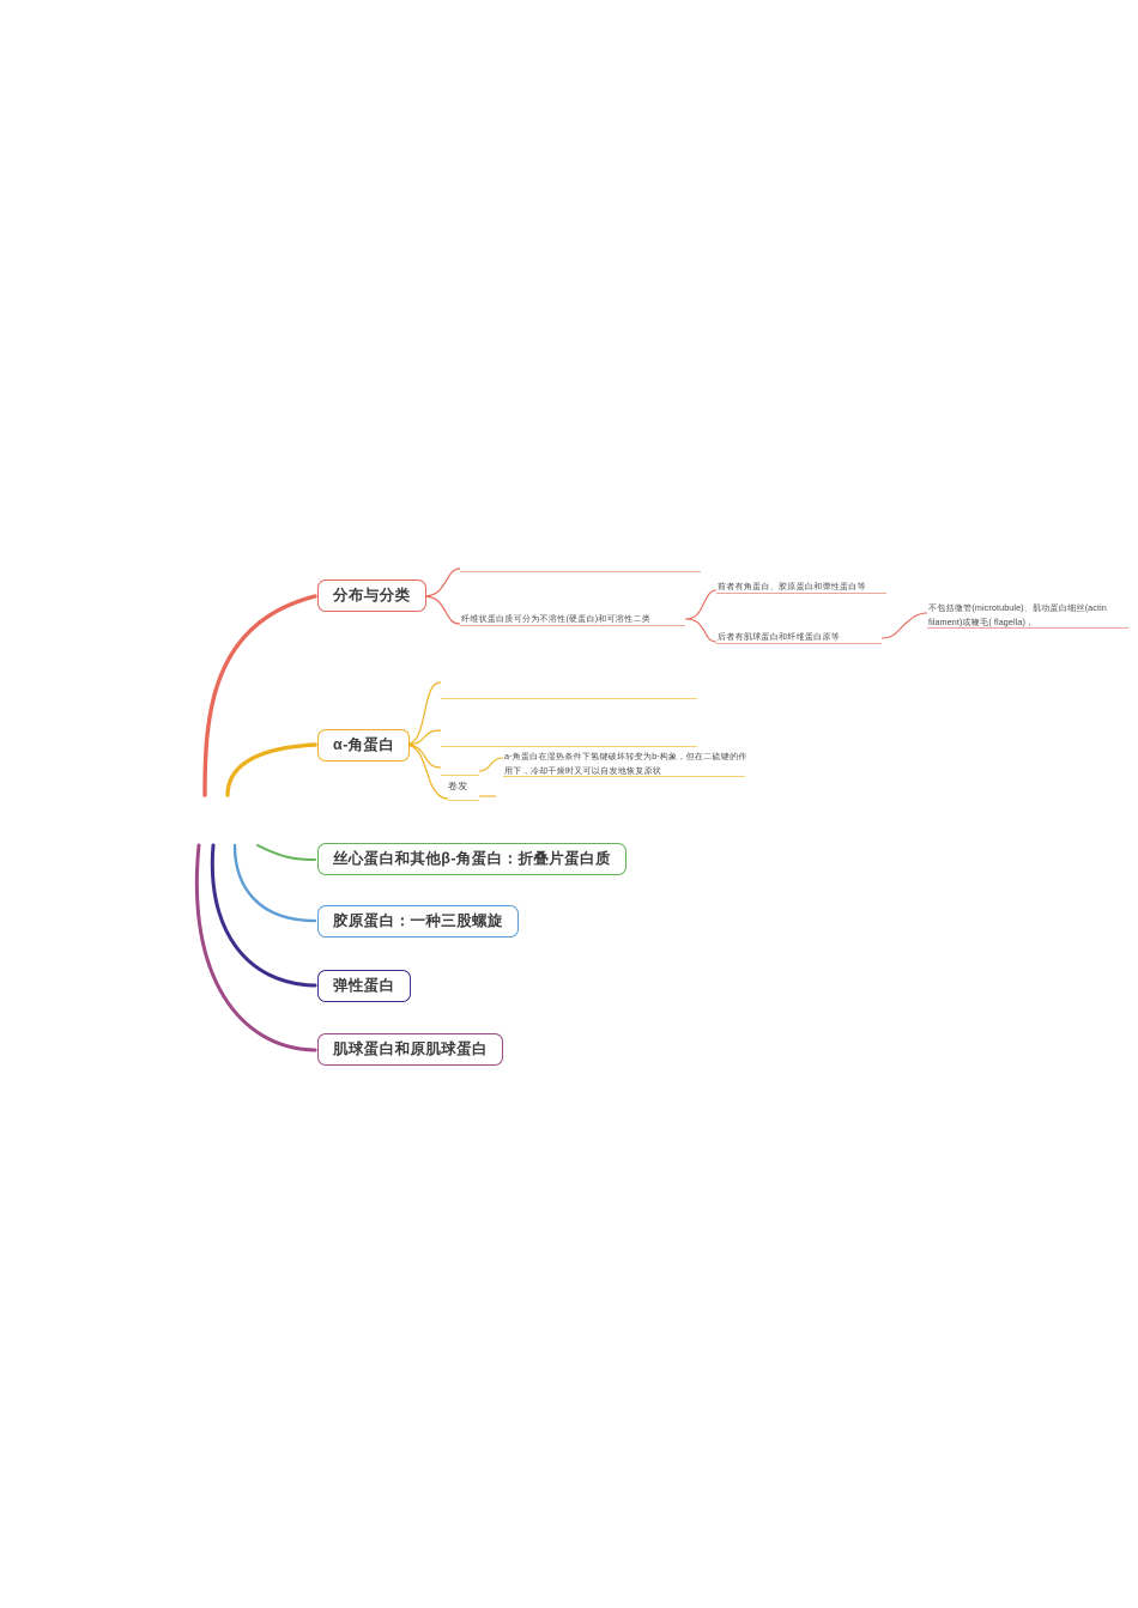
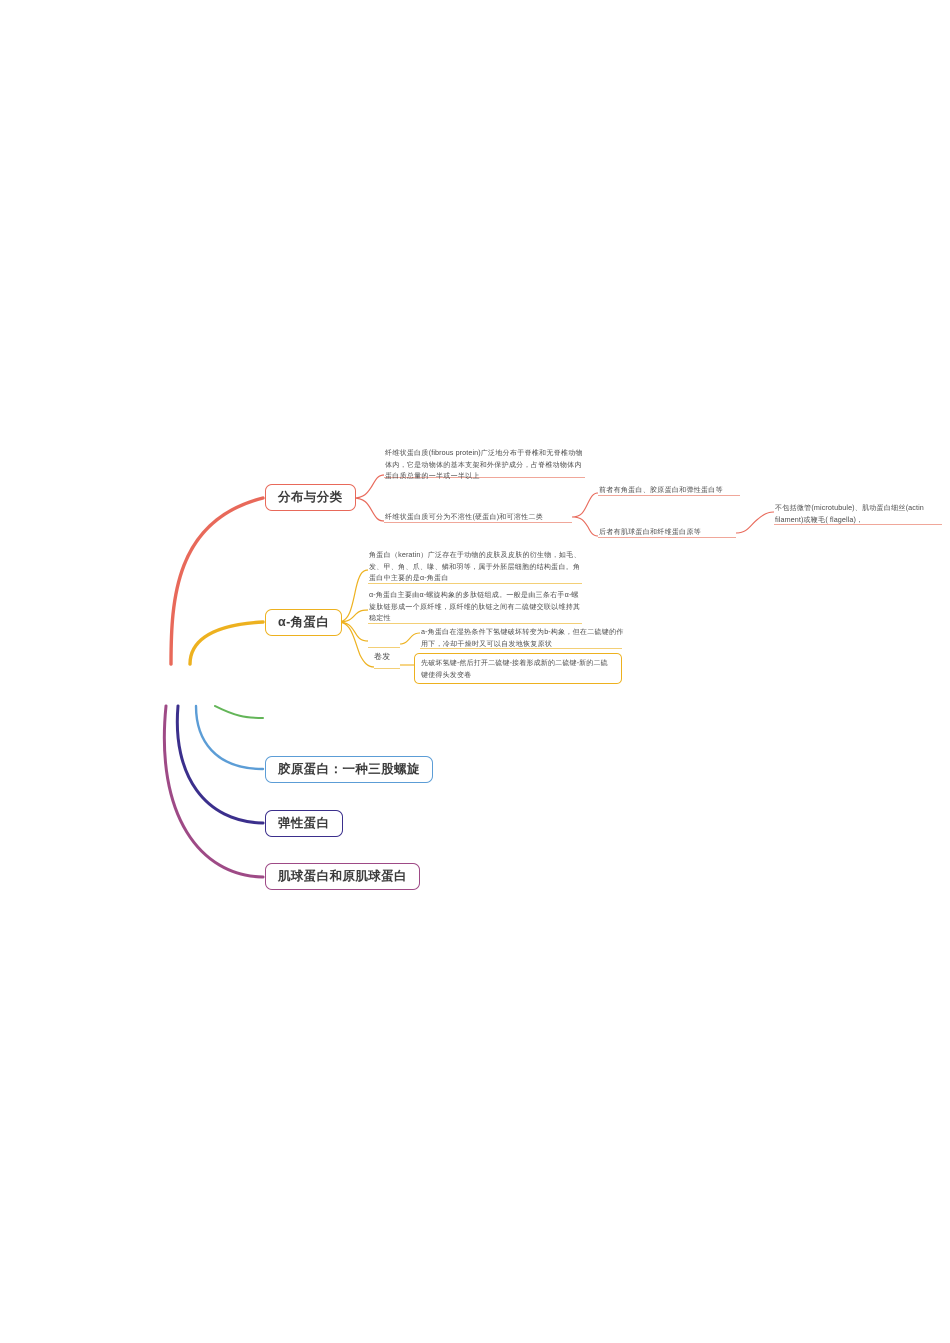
  分布与分类
  α-角蛋白
- 丝心蛋白和其他β-角蛋白：折叠片蛋白质
  胶原蛋白：一种三股螺旋
  弹性蛋白
  肌球蛋白和原肌球蛋白
+ 纤维状蛋白质(fibrous protein)广泛地分布于脊椎和无脊椎动物体内，它是动物体的基本支架和外保护成分，占脊椎动物体内蛋白质总量的一半或一半以上
  纤维状蛋白质可分为不溶性(硬蛋白)和可溶性二类
  前者有角蛋白、胶原蛋白和弹性蛋白等
  后者有肌球蛋白和纤维蛋白原等
  不包括微管(microtubule)、肌动蛋白细丝(actin filament)或鞭毛( flagella)，
+ 角蛋白（keratin）广泛存在于动物的皮肤及皮肤的衍生物，如毛、发、甲、角、爪、喙、鳞和羽等，属于外胚层细胞的结构蛋白。角蛋白中主要的是α-角蛋白
+ α-角蛋白主要由α-螺旋构象的多肽链组成。一般是由三条右手α-螺旋肽链形成一个原纤维，原纤维的肽链之间有二硫键交联以维持其稳定性
  a-角蛋白在湿热条件下氢键破坏转变为b-构象，但在二硫键的作用下，冷却干燥时又可以自发地恢复原状
  卷发
+ 先破坏氢键-然后打开二硫键-接着形成新的二硫键-新的二硫键使得头发变卷
